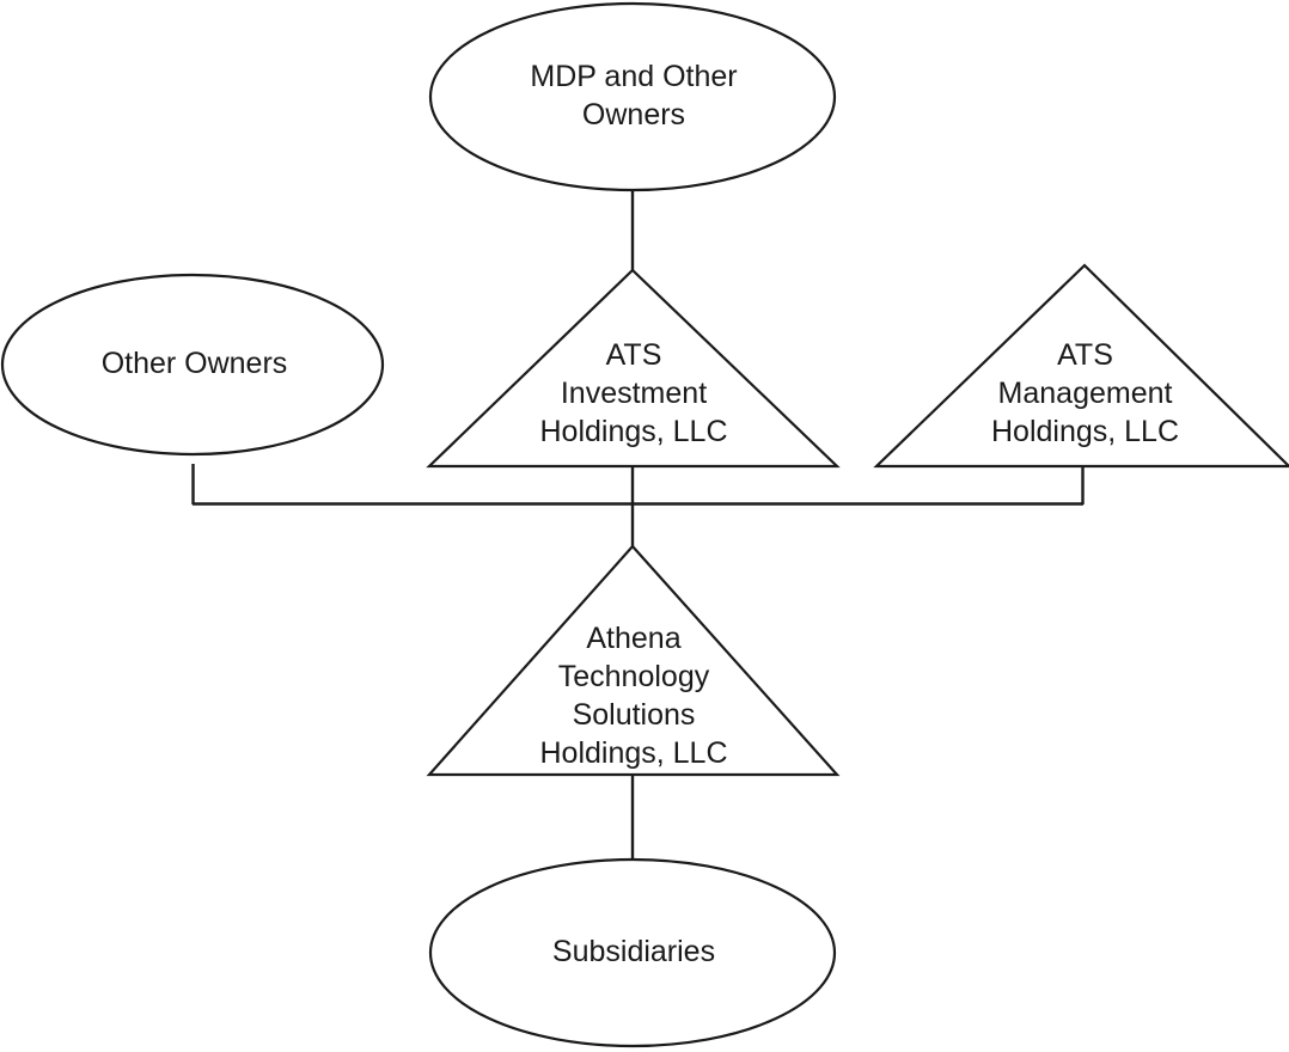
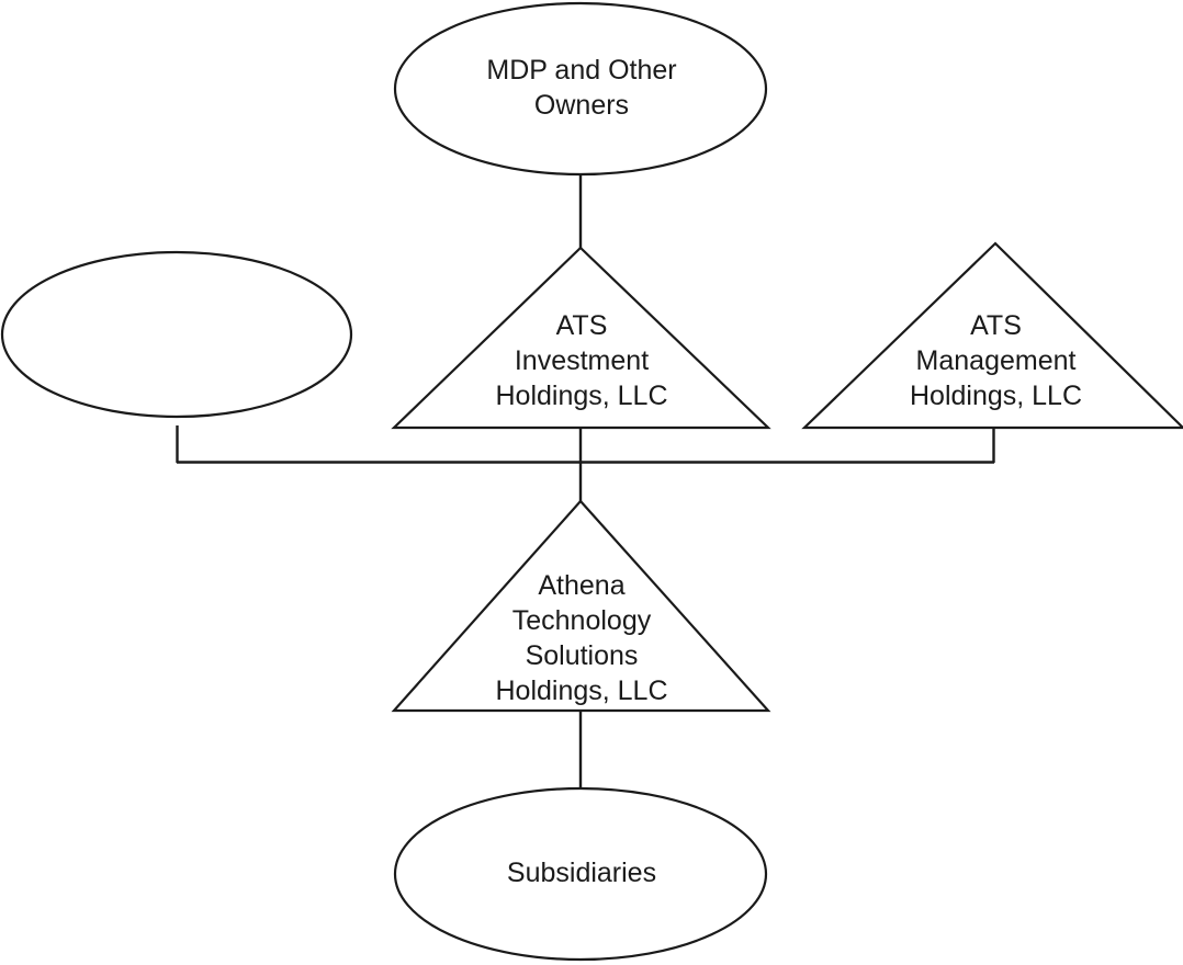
  MDP and Other
  Owners
- Other Owners
  ATS
  Investment
  Holdings, LLC
  ATS
  Management
  Holdings, LLC
  Athena
  Technology
  Solutions
  Holdings, LLC
  Subsidiaries
